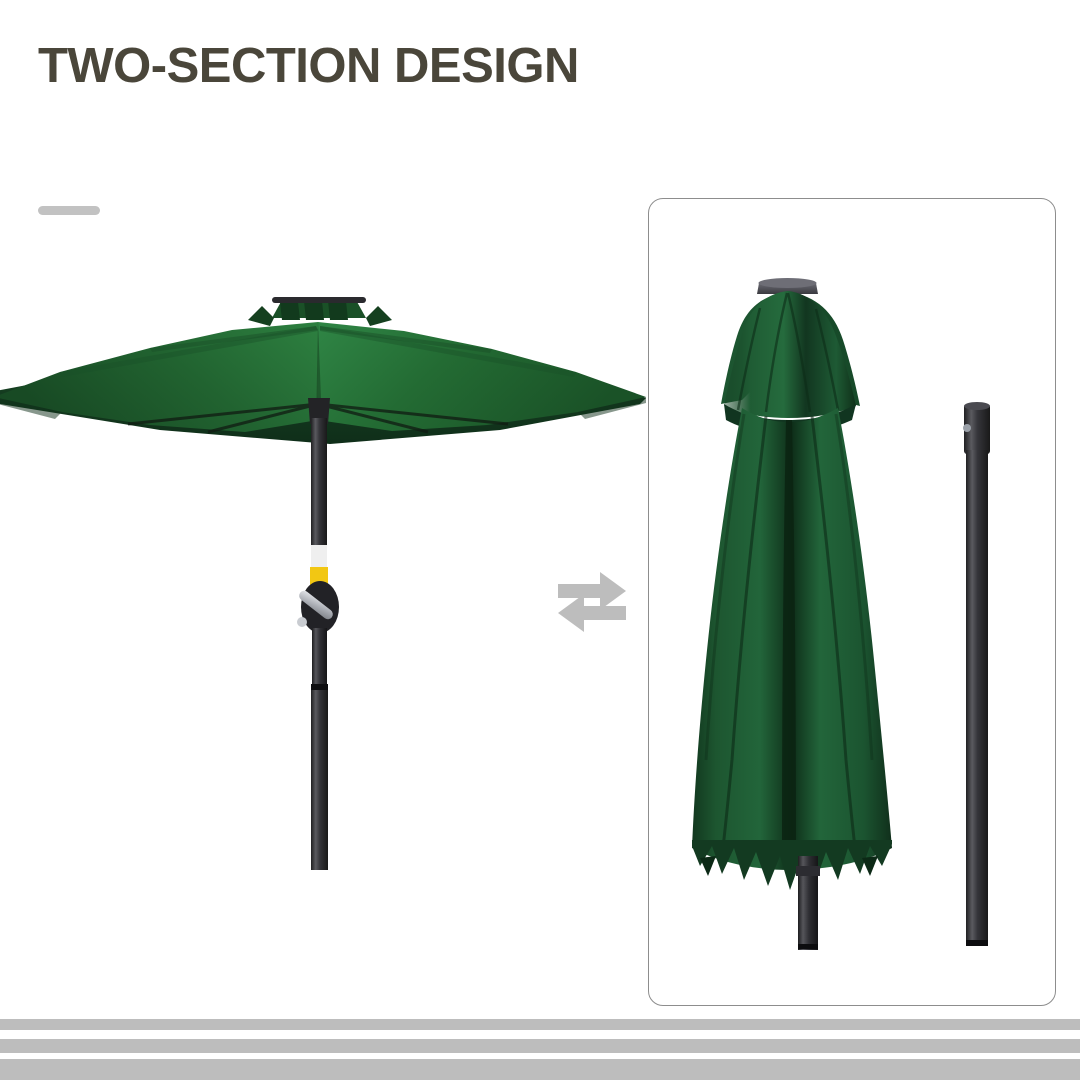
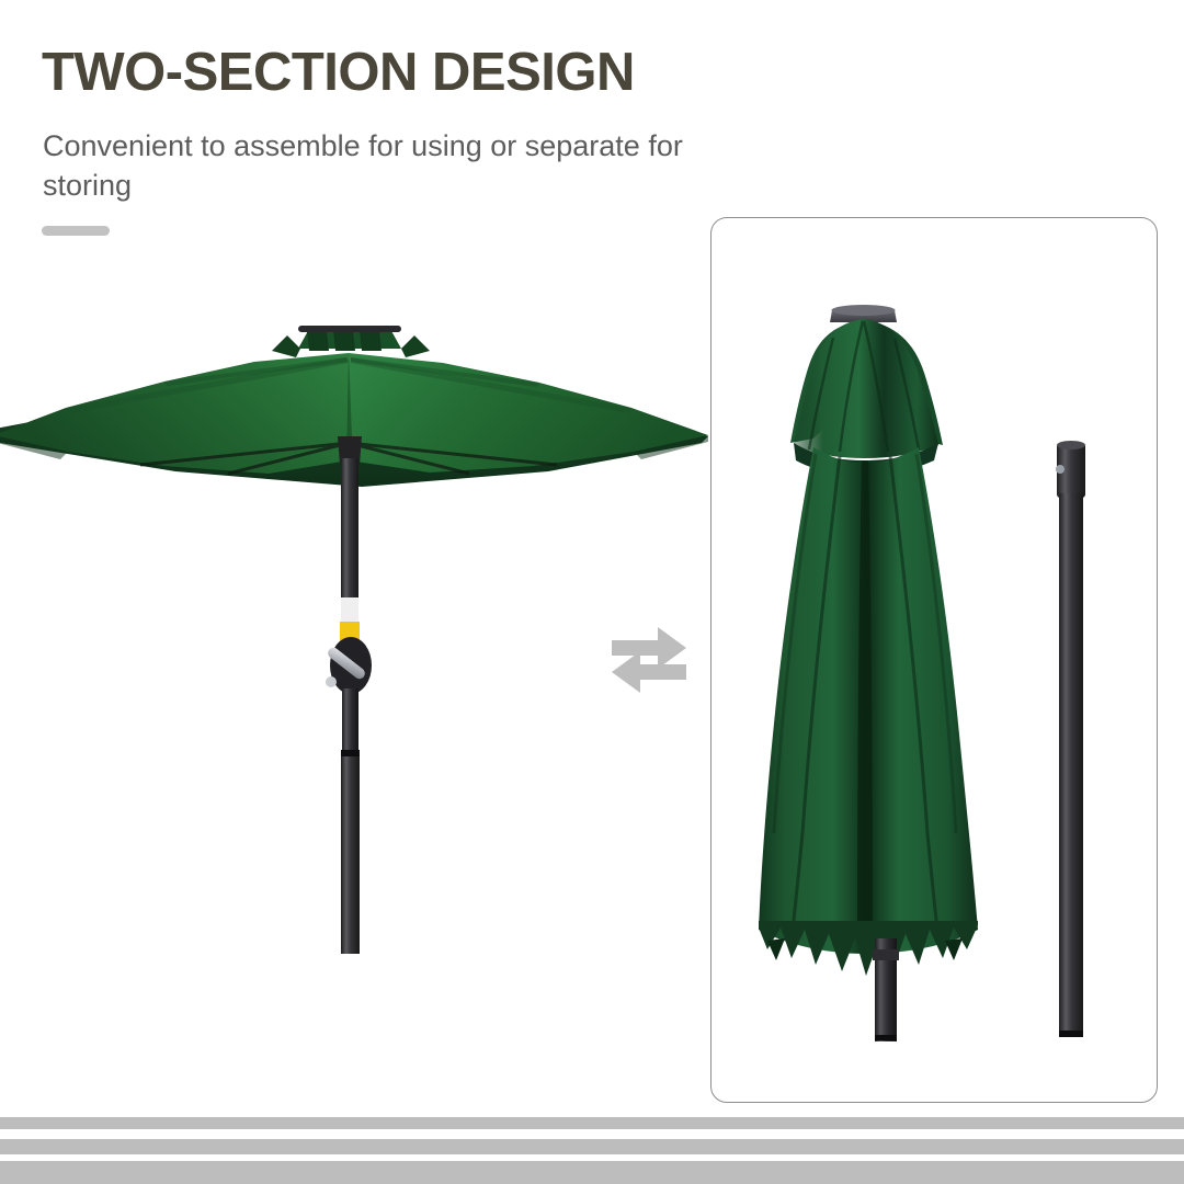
  TWO-SECTION DESIGN
+ Convenient to assemble for using or separate for storing
